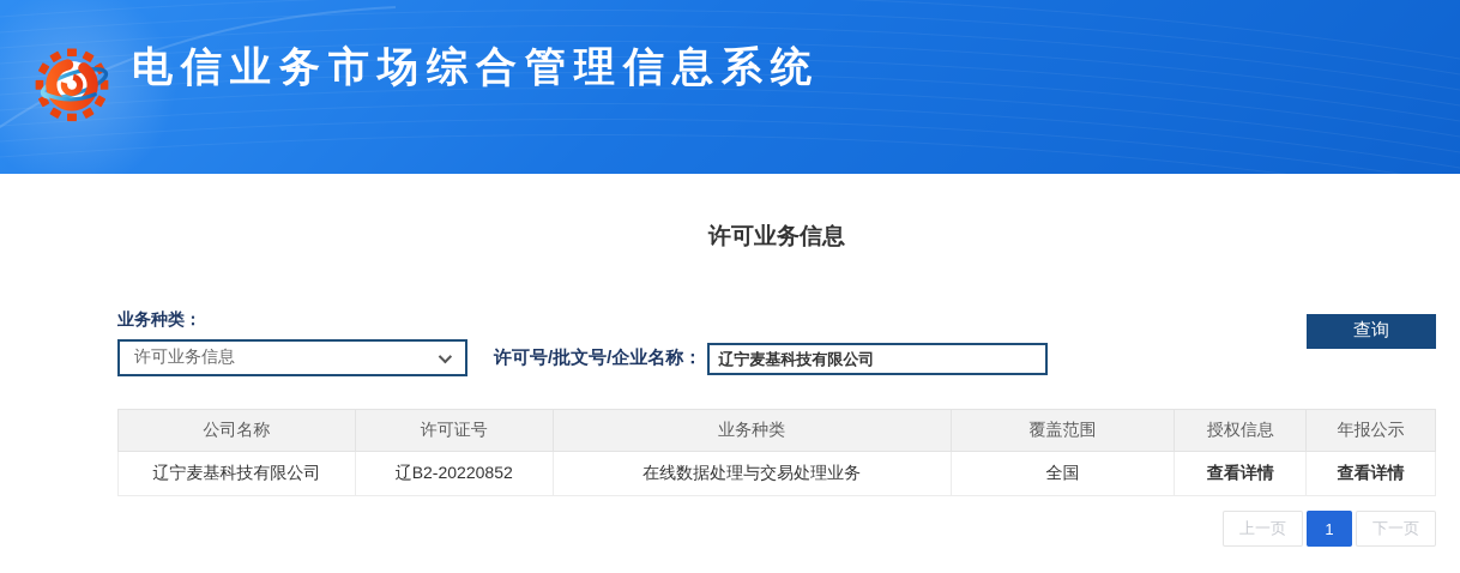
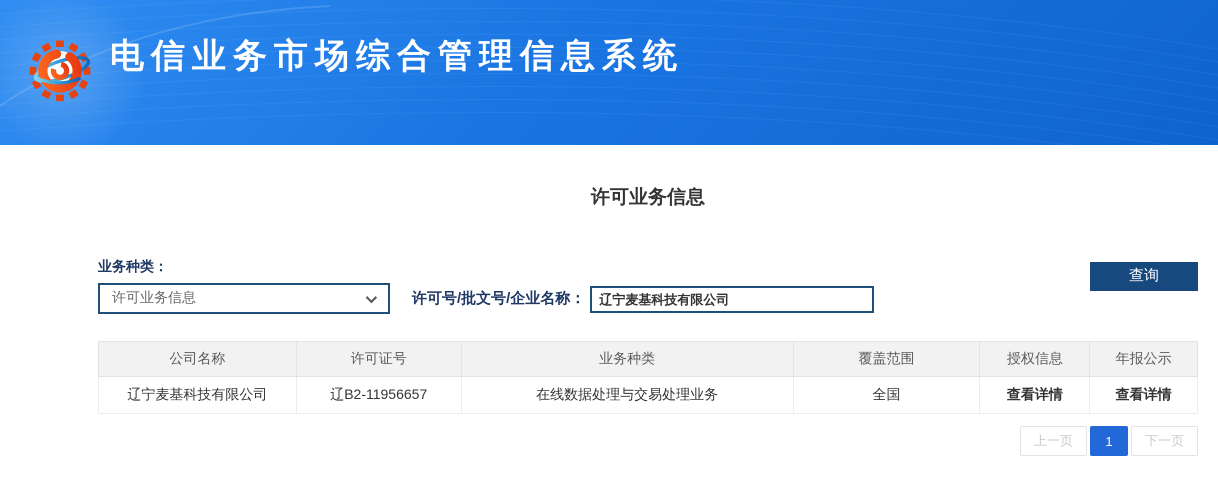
  电信业务市场综合管理信息系统
  许可业务信息
  业务种类：
  许可业务信息
  许可号/批文号/企业名称：
  辽宁麦基科技有限公司
  查询
  公司名称	许可证号	业务种类	覆盖范围	授权信息	年报公示
- 辽宁麦基科技有限公司	辽B2-20220852	在线数据处理与交易处理业务	全国	查看详情	查看详情
+ 辽宁麦基科技有限公司	辽B2-11956657	在线数据处理与交易处理业务	全国	查看详情	查看详情
  上一页
  1
  下一页
